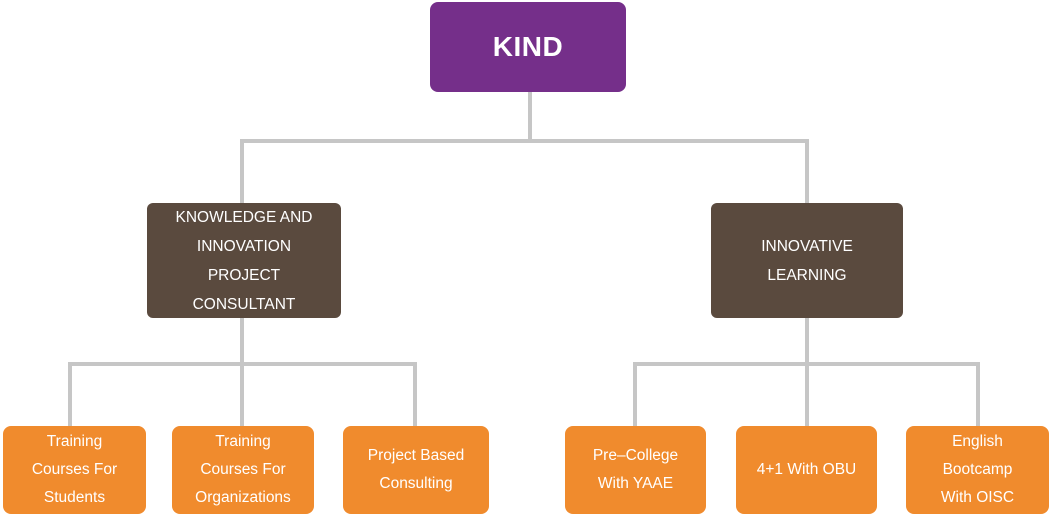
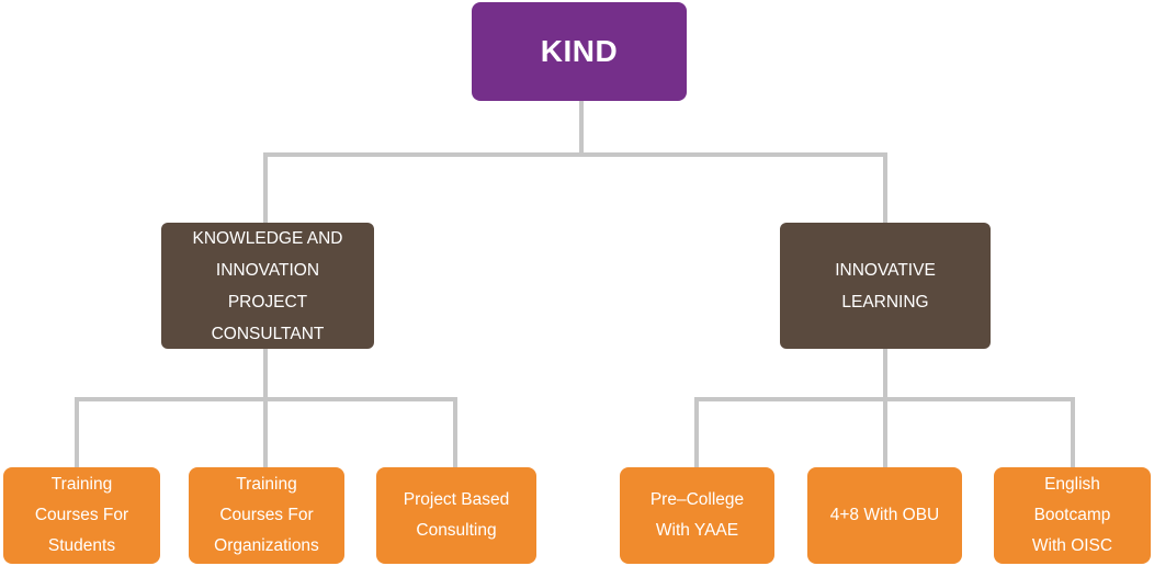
  KIND
  KNOWLEDGE AND
  INNOVATION
  PROJECT
  CONSULTANT
  INNOVATIVE
  LEARNING
  Training
  Courses For
  Students
  Training
  Courses For
  Organizations
  Project Based
  Consulting
  Pre–College
  With YAAE
- 4+1 With OBU
+ 4+8 With OBU
  English
  Bootcamp
  With OISC
